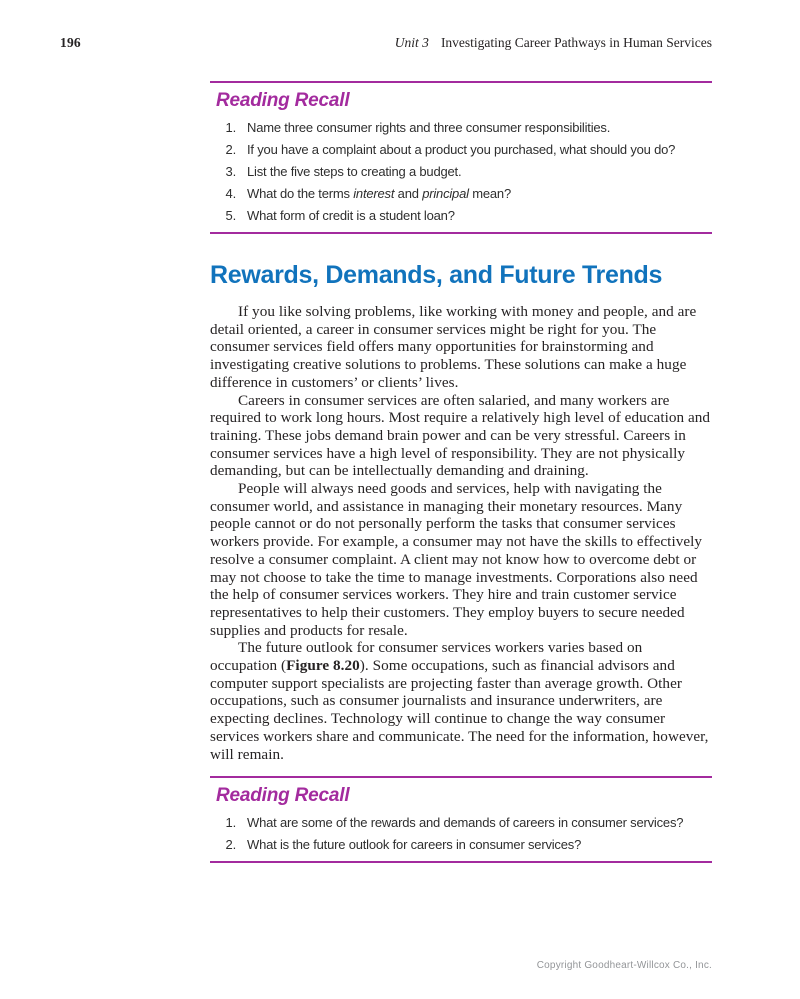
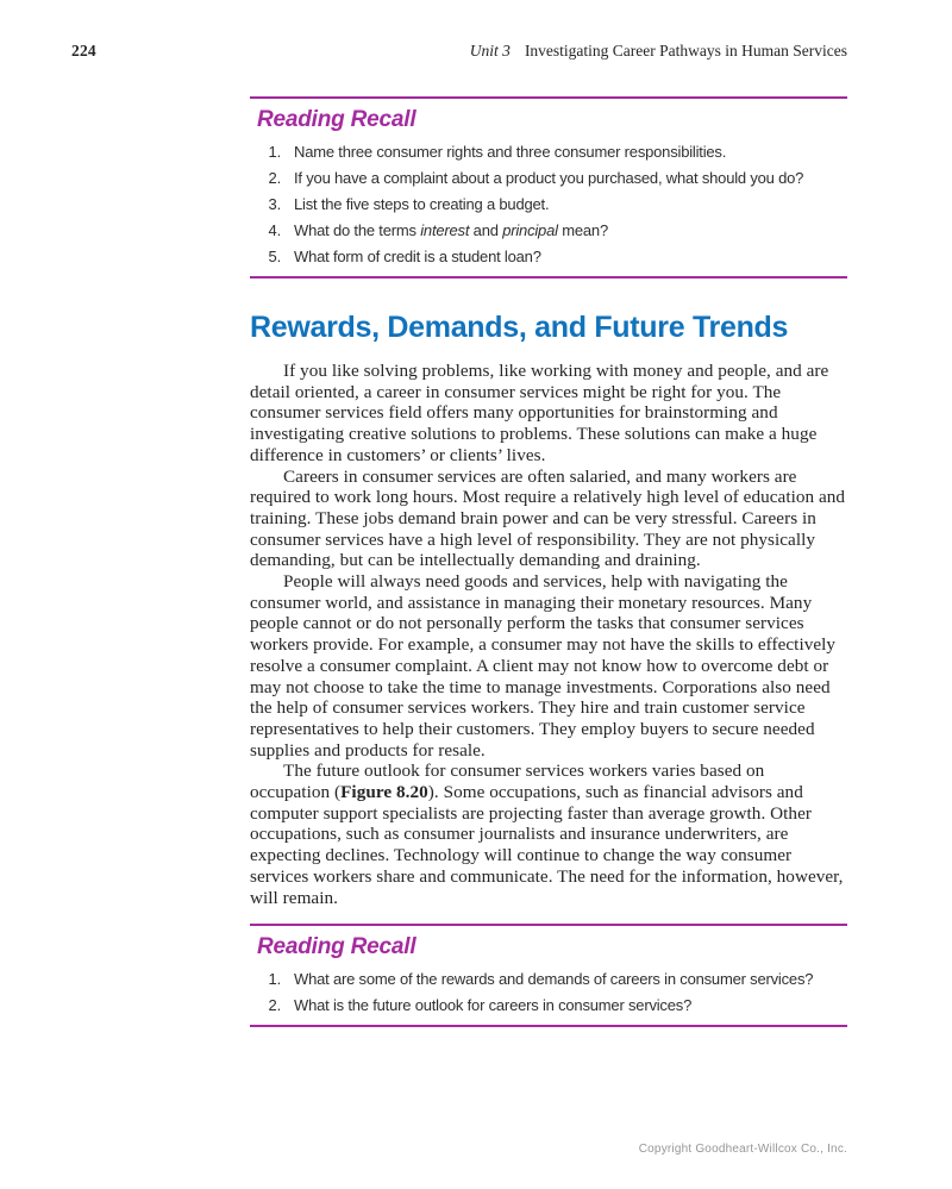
- 196
+ 224
  Unit 3 Investigating Career Pathways in Human Services
  Reading Recall
  1.
  Name three consumer rights and three consumer responsibilities.
  2.
  If you have a complaint about a product you purchased, what should you do?
  3.
  List the five steps to creating a budget.
  4.
  What do the terms interest and principal mean?
  5.
  What form of credit is a student loan?
  Rewards, Demands, and Future Trends
  If you like solving problems, like working with money and people, and are detail oriented, a career in consumer services might be right for you. The consumer services field offers many opportunities for brainstorming and investigating creative solutions to problems. These solutions can make a huge difference in customers’ or clients’ lives.
  Careers in consumer services are often salaried, and many workers are required to work long hours. Most require a relatively high level of education and training. These jobs demand brain power and can be very stressful. Careers in consumer services have a high level of responsibility. They are not physically demanding, but can be intellectually demanding and draining.
  People will always need goods and services, help with navigating the consumer world, and assistance in managing their monetary resources. Many people cannot or do not personally perform the tasks that consumer services workers provide. For example, a consumer may not have the skills to effectively resolve a consumer complaint. A client may not know how to overcome debt or may not choose to take the time to manage investments. Corporations also need the help of consumer services workers. They hire and train customer service representatives to help their customers. They employ buyers to secure needed supplies and products for resale.
  The future outlook for consumer services workers varies based on occupation (Figure 8.20). Some occupations, such as financial advisors and computer support specialists are projecting faster than average growth. Other occupations, such as consumer journalists and insurance underwriters, are expecting declines. Technology will continue to change the way consumer services workers share and communicate. The need for the information, however, will remain.
  Reading Recall
  1.
  What are some of the rewards and demands of careers in consumer services?
  2.
  What is the future outlook for careers in consumer services?
  Copyright Goodheart-Willcox Co., Inc.
